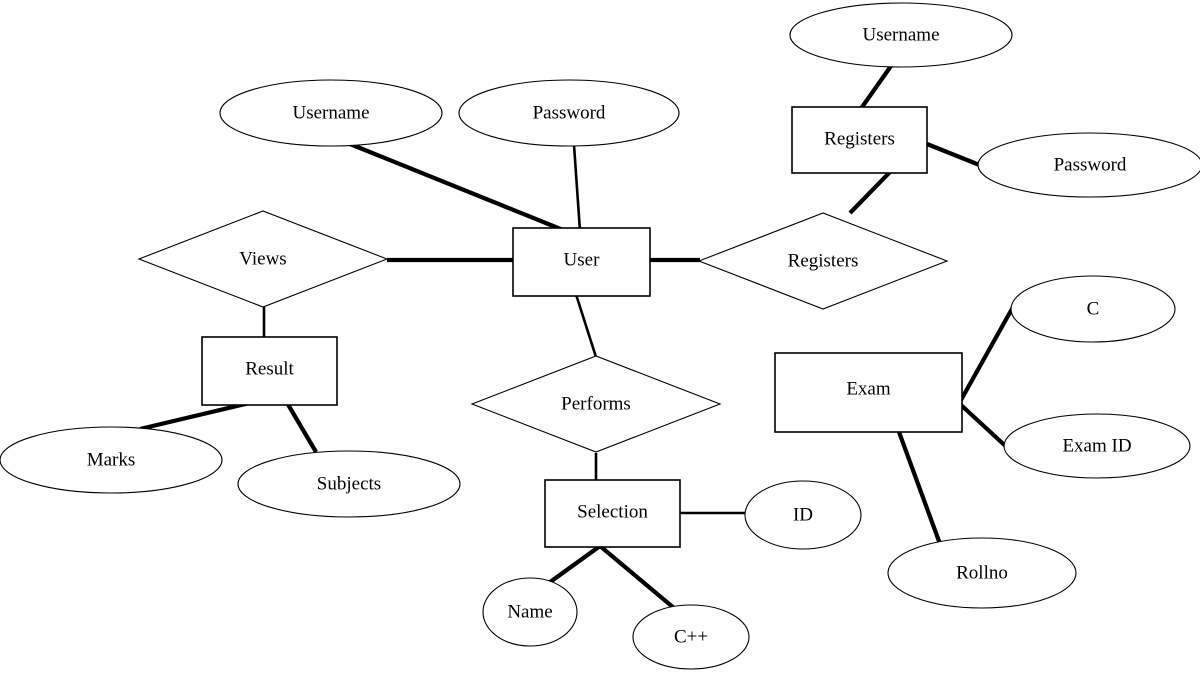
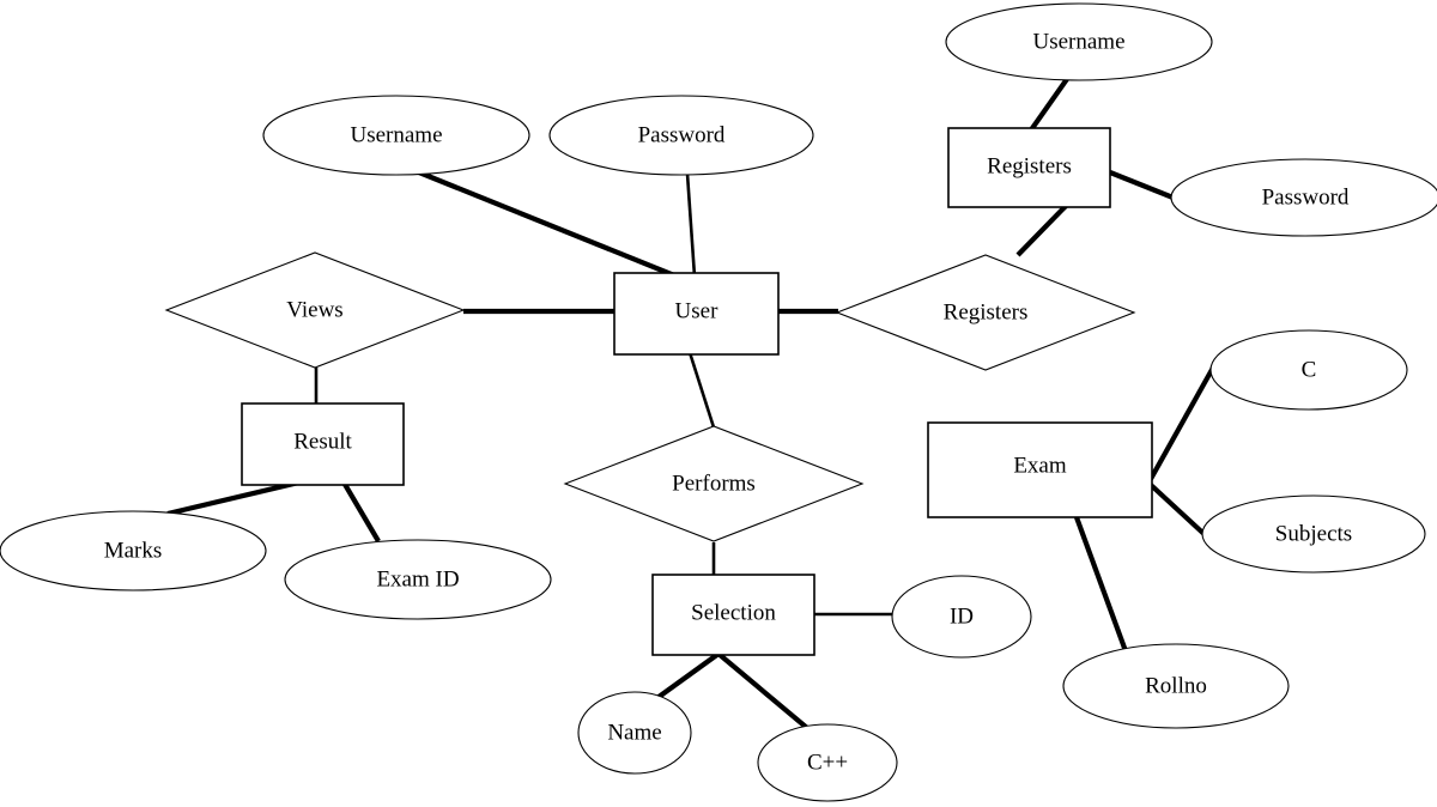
  Views
  Registers
  Performs
  Username
  Password
  Username
  Password
  Marks
- Subjects
+ Exam ID
  ID
  Name
  C++
  C
- Exam ID
+ Subjects
  Rollno
  User
  Registers
  Result
  Selection
  Exam
